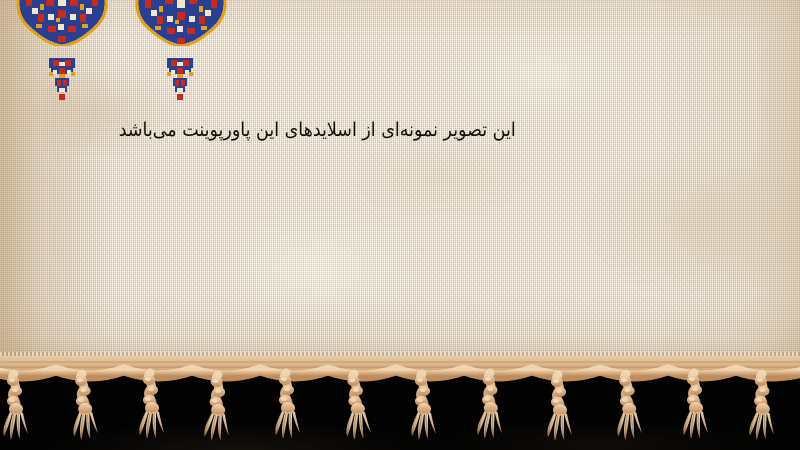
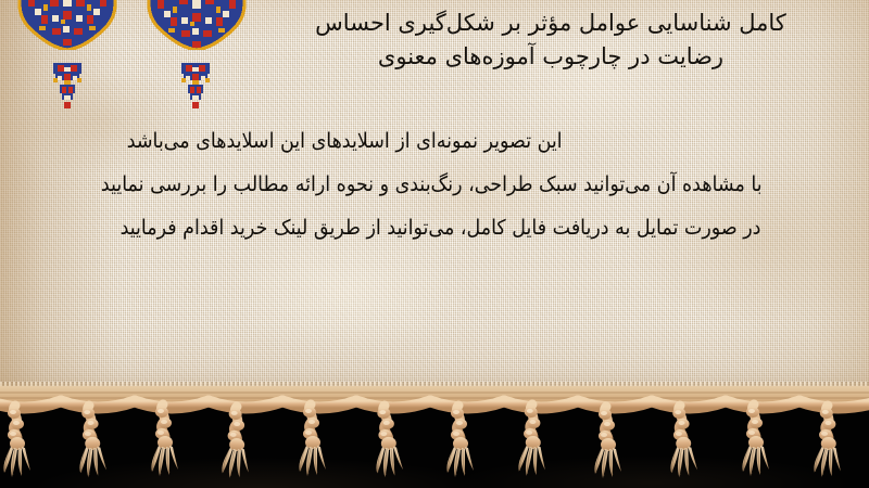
+ کامل شناسایی عوامل مؤثر بر شکل‌گیری احساس
+ رضایت در چارچوب آموزه‌های معنوی
- این تصویر نمونه‌ای از اسلایدهای این پاورپوینت می‌باشد
+ این تصویر نمونه‌ای از اسلایدهای این اسلایدهای می‌باشد
+ با مشاهده آن میتوانید سبک طراحی، رنگ‌بندی و نحوه ارائه مطالب را بررسی نمایید
+ در صورت تمایل به دریافت فایل کامل، می‌توانید از طریق لینک خرید اقدام فرمایید
